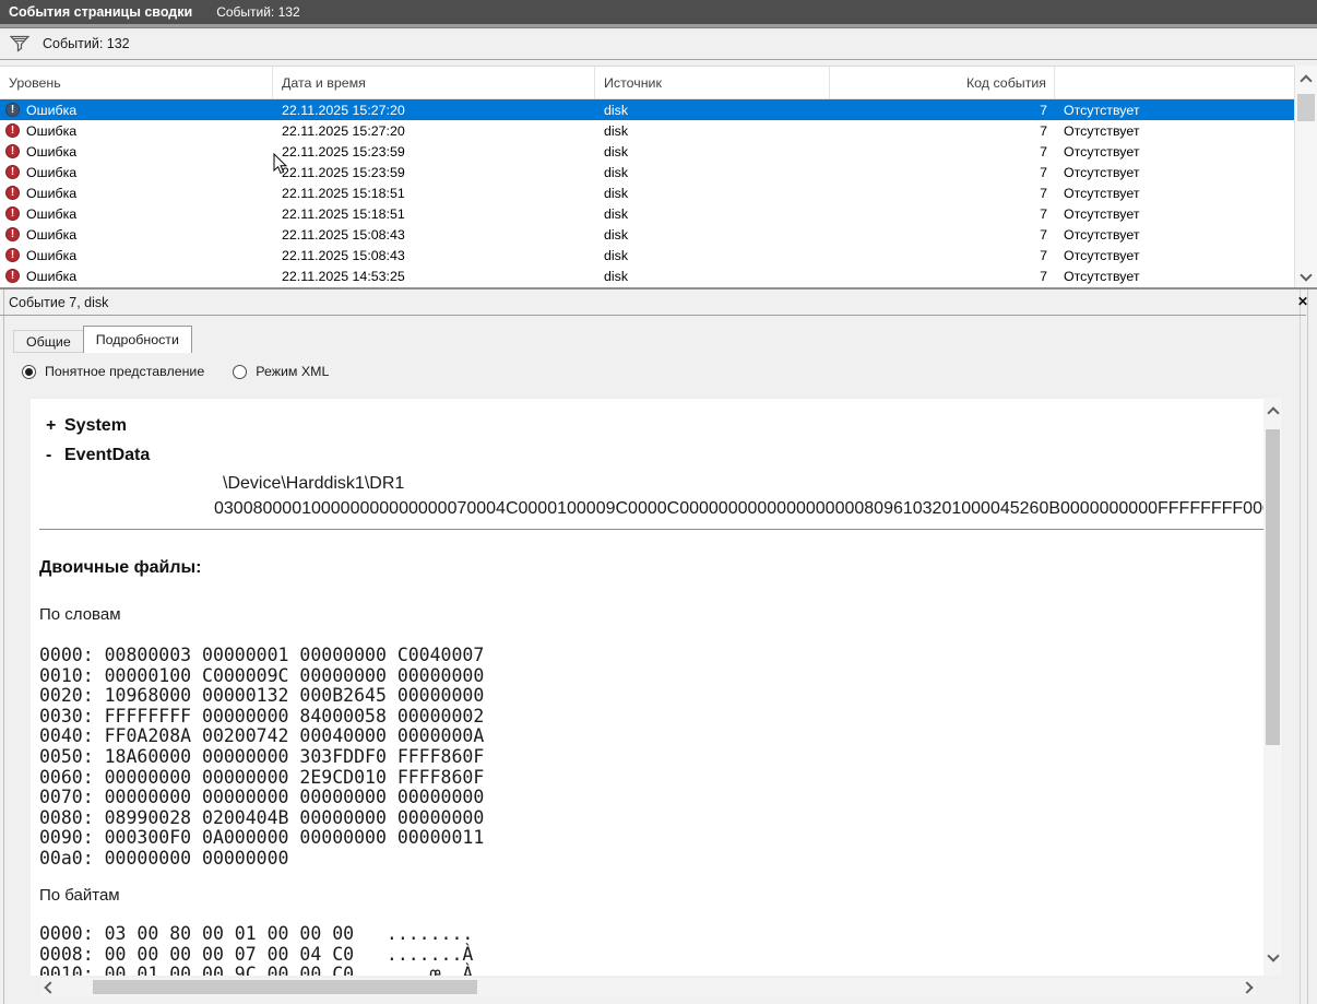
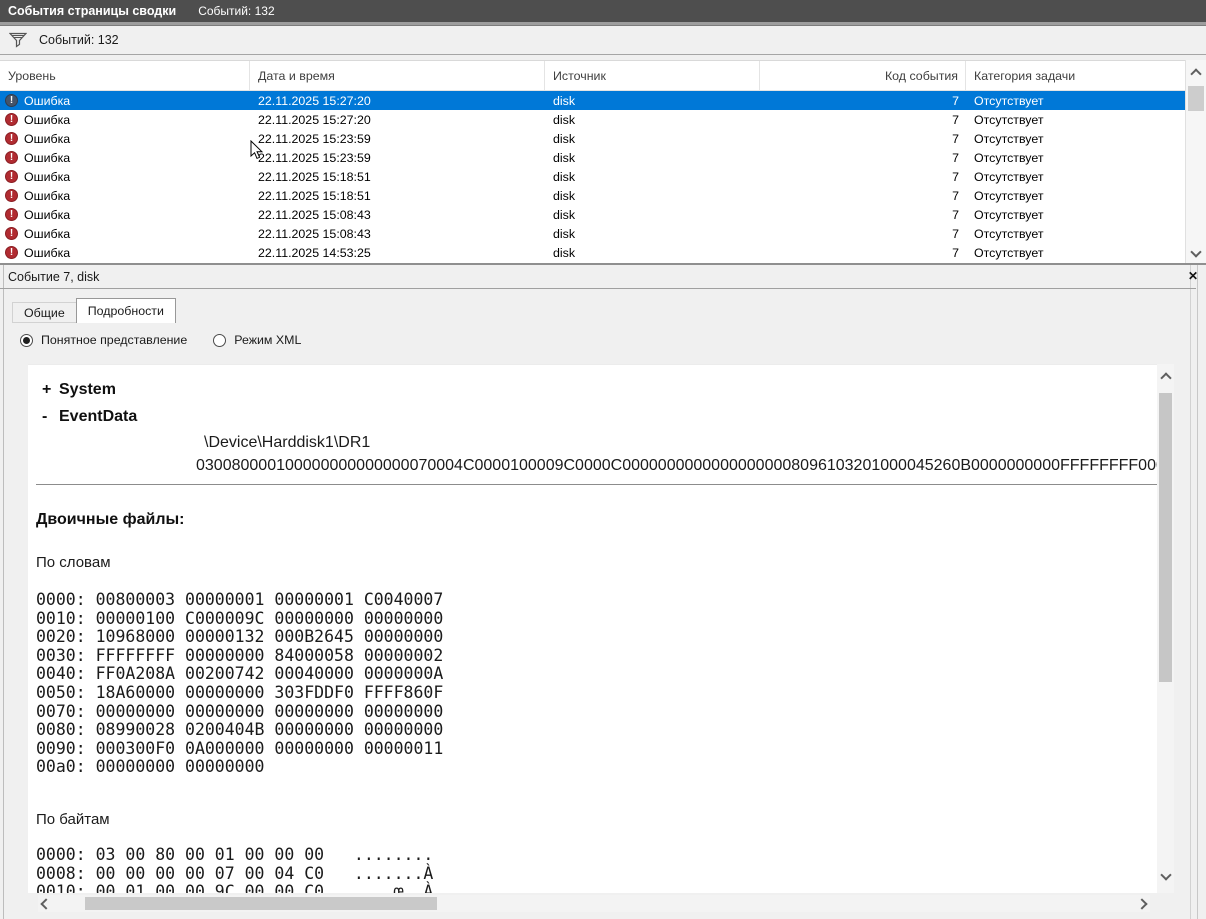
  События страницы сводки
  Событий: 132
  Событий: 132
  Уровень
  Дата и время
  Источник
  Код события
+ Категория задачи
  !
  Ошибка
  22.11.2025 15:27:20
  disk
  7
  Отсутствует
  !
  Ошибка
  22.11.2025 15:27:20
  disk
  7
  Отсутствует
  !
  Ошибка
  22.11.2025 15:23:59
  disk
  7
  Отсутствует
  !
  Ошибка
  22.11.2025 15:23:59
  disk
  7
  Отсутствует
  !
  Ошибка
  22.11.2025 15:18:51
  disk
  7
  Отсутствует
  !
  Ошибка
  22.11.2025 15:18:51
  disk
  7
  Отсутствует
  !
  Ошибка
  22.11.2025 15:08:43
  disk
  7
  Отсутствует
  !
  Ошибка
  22.11.2025 15:08:43
  disk
  7
  Отсутствует
  !
  Ошибка
  22.11.2025 14:53:25
  disk
  7
  Отсутствует
  Событие 7, disk
  ✕
  Общие
  Подробности
  Понятное представление
  Режим XML
  +
  System
  -
  EventData
  \Device\Harddisk1\DR1
  030080000100000000000000070004C0000100009C0000C00000000000000000008096103201000045260B0000000000FFFFFFFF00
  Двоичные файлы:
  По словам
- 0000: 00800003 00000001 00000000 C0040007
+ 0000: 00800003 00000001 00000001 C0040007
  0010: 00000100 C000009C 00000000 00000000
  0020: 10968000 00000132 000B2645 00000000
  0030: FFFFFFFF 00000000 84000058 00000002
  0040: FF0A208A 00200742 00040000 0000000A
  0050: 18A60000 00000000 303FDDF0 FFFF860F
- 0060: 00000000 00000000 2E9CD010 FFFF860F
  0070: 00000000 00000000 00000000 00000000
  0080: 08990028 0200404B 00000000 00000000
  0090: 000300F0 0A000000 00000000 00000011
  00a0: 00000000 00000000
  По байтам
  0000: 03 00 80 00 01 00 00 00 ........
  0008: 00 00 00 00 07 00 04 C0 .......À
  0010: 00 01 00 00 9C 00 00 C0 ....œ..À
